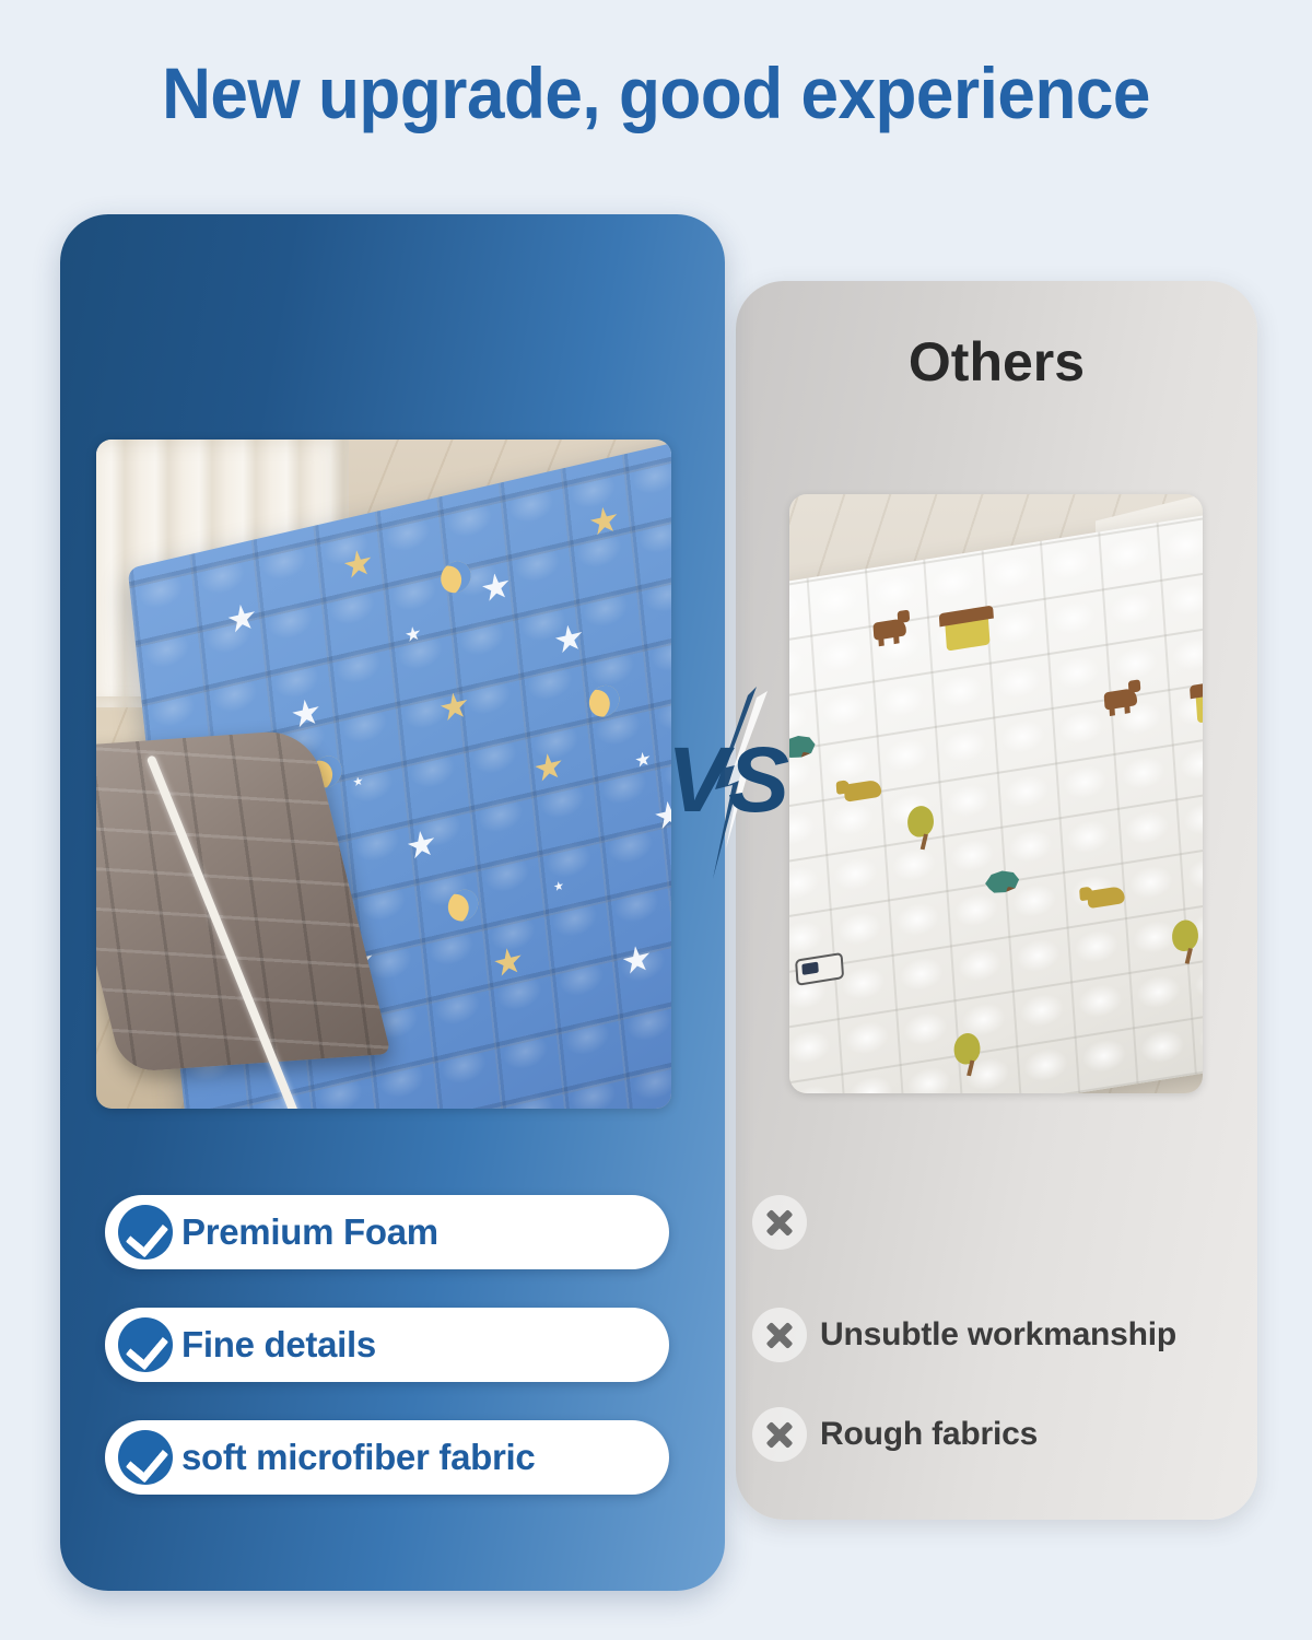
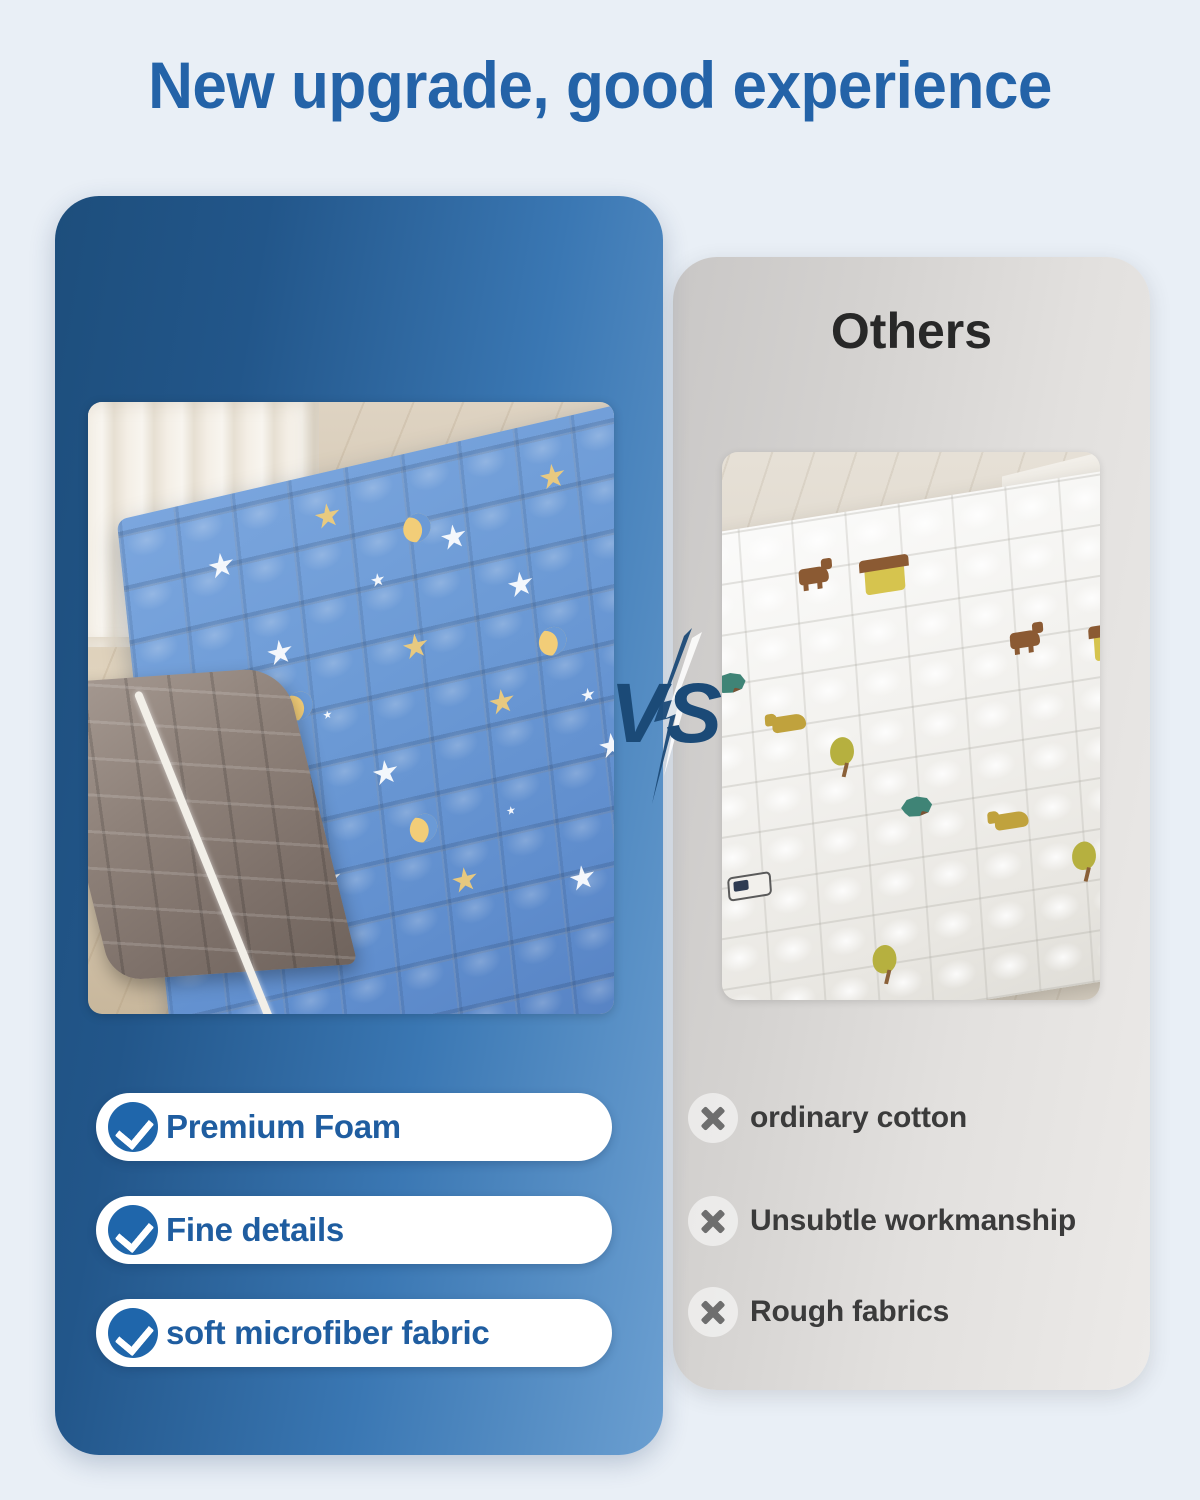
  New upgrade, good experience
  Others
+ ordinary cotton
  Unsubtle workmanship
  Rough fabrics
  Premium Foam
  Fine details
  soft microfiber fabric
  VS
